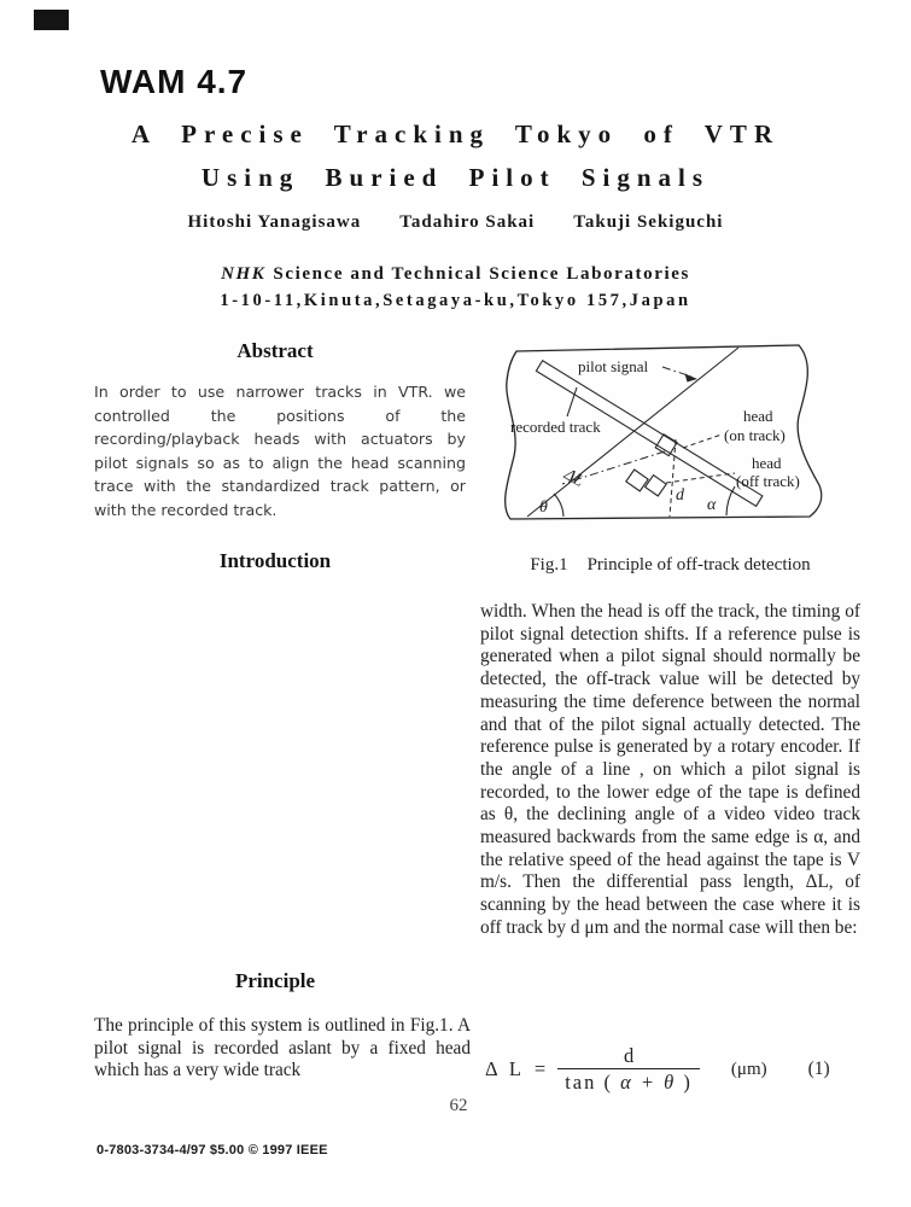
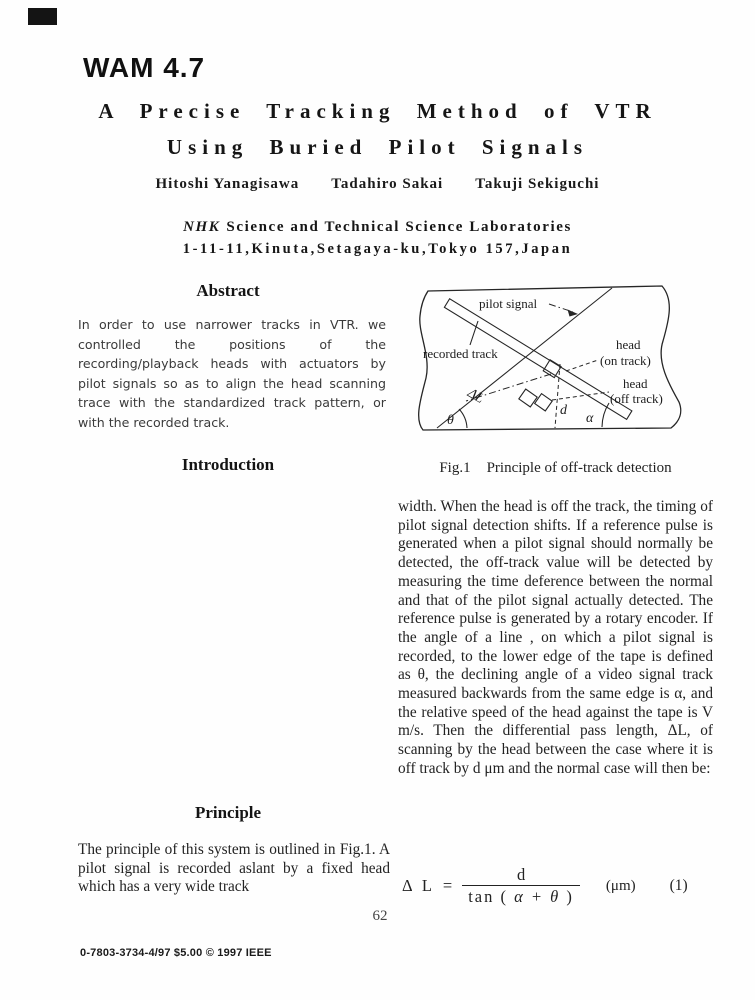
  WAM 4.7
- A Precise Tracking Tokyo of VTR
+ A Precise Tracking Method of VTR
  Using Buried Pilot Signals
  Hitoshi Yanagisawa
  Tadahiro Sakai
  Takuji Sekiguchi
  NHK Science and Technical Science Laboratories
- 1-10-11,Kinuta,Setagaya-ku,Tokyo 157,Japan
+ 1-11-11,Kinuta,Setagaya-ku,Tokyo 157,Japan
  Abstract
  In order to use narrower tracks in VTR. we controlled the positions of the recording/playback heads with actuators by pilot signals so as to align the head scanning trace with the standardized track pattern, or with the recorded track.
  Introduction
  Principle
  The principle of this system is outlined in Fig.1. A pilot signal is recorded aslant by a fixed head which has a very wide track
  pilot signal
  recorded track
  head
  (on track)
  head
  (off track)
  θ
  d
  α
  Fig.1 Principle of off-track detection
- width. When the head is off the track, the timing of pilot signal detection shifts. If a reference pulse is generated when a pilot signal should normally be detected, the off-track value will be detected by measuring the time deference between the normal and that of the pilot signal actually detected. The reference pulse is generated by a rotary encoder. If the angle of a line , on which a pilot signal is recorded, to the lower edge of the tape is defined as θ, the declining angle of a video video track measured backwards from the same edge is α, and the relative speed of the head against the tape is V m/s. Then the differential pass length, ΔL, of scanning by the head between the case where it is off track by d μm and the normal case will then be:
+ width. When the head is off the track, the timing of pilot signal detection shifts. If a reference pulse is generated when a pilot signal should normally be detected, the off-track value will be detected by measuring the time deference between the normal and that of the pilot signal actually detected. The reference pulse is generated by a rotary encoder. If the angle of a line , on which a pilot signal is recorded, to the lower edge of the tape is defined as θ, the declining angle of a video signal track measured backwards from the same edge is α, and the relative speed of the head against the tape is V m/s. Then the differential pass length, ΔL, of scanning by the head between the case where it is off track by d μm and the normal case will then be:
  Δ L
  =
  d
  tan ( α + θ )
  (μm)
  (1)
  62
  0-7803-3734-4/97 $5.00 © 1997 IEEE
